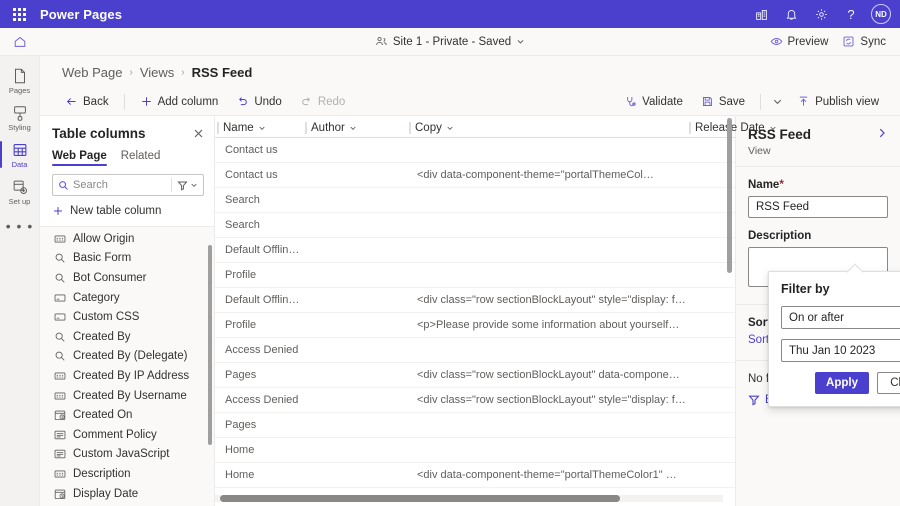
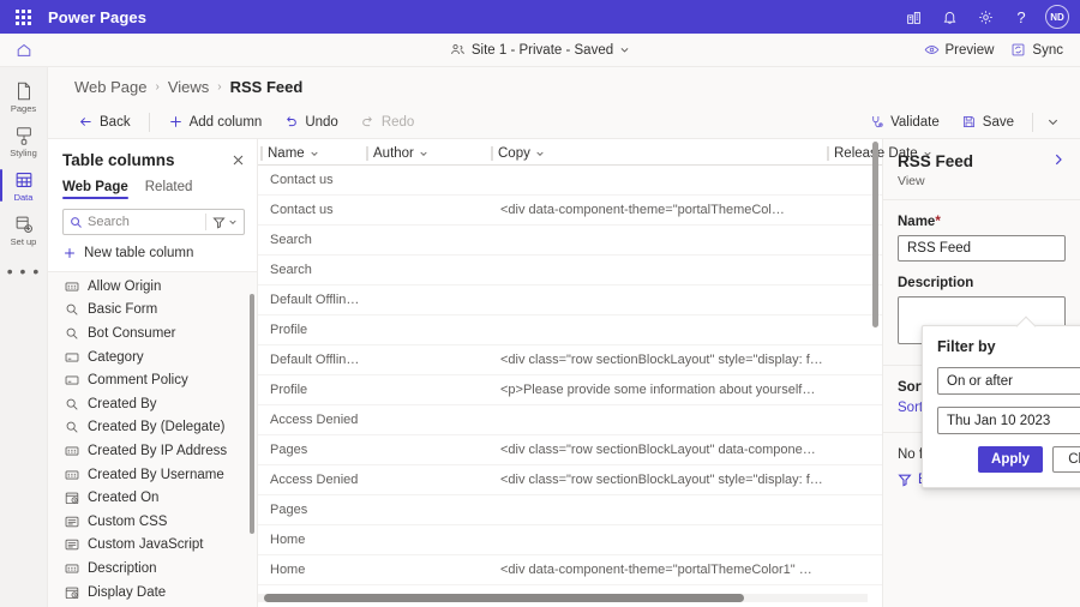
  Power Pages
  ?
  ND
  Site 1 - Private - Saved
  Preview
  Sync
  Pages
  Styling
  Data
  Set up
  • • •
  Web Page
  ›
  Views
  ›
  RSS Feed
  Back
  Add column
  Undo
  Redo
  Validate
  Save
- Publish view
  Table columns
  Web Page
  Related
  Search
  New table column
  Allow Origin
  Basic Form
  Bot Consumer
  Category
- Custom CSS
+ Comment Policy
  Created By
  Created By (Delegate)
  Created By IP Address
  Created By Username
  Created On
- Comment Policy
+ Custom CSS
  Custom JavaScript
  Description
  Display Date
  Name
  Author
  Copy
  Releae Date
  Contact us
  Contact us
  <div data-component-theme="portalThemeCol…
  Search
  Search
  Default Offline P
  Profile
  Default Offline P
  <div class="row sectionBlockLayout" style="display: f…
  Profile
  <p>Please provide some information about yourself…
  Access Denied
  Pages
  <div class="row sectionBlockLayout" data-compone…
  Access Denied
  <div class="row sectionBlockLayout" style="display: f…
  Pages
  Home
  Home
  <div data-component-theme="portalThemeColor1" …
  Filter by
  On or after
  Thu Jan 10 2023
  Apply
  View
  Name*
  RSS Feed
  Description
